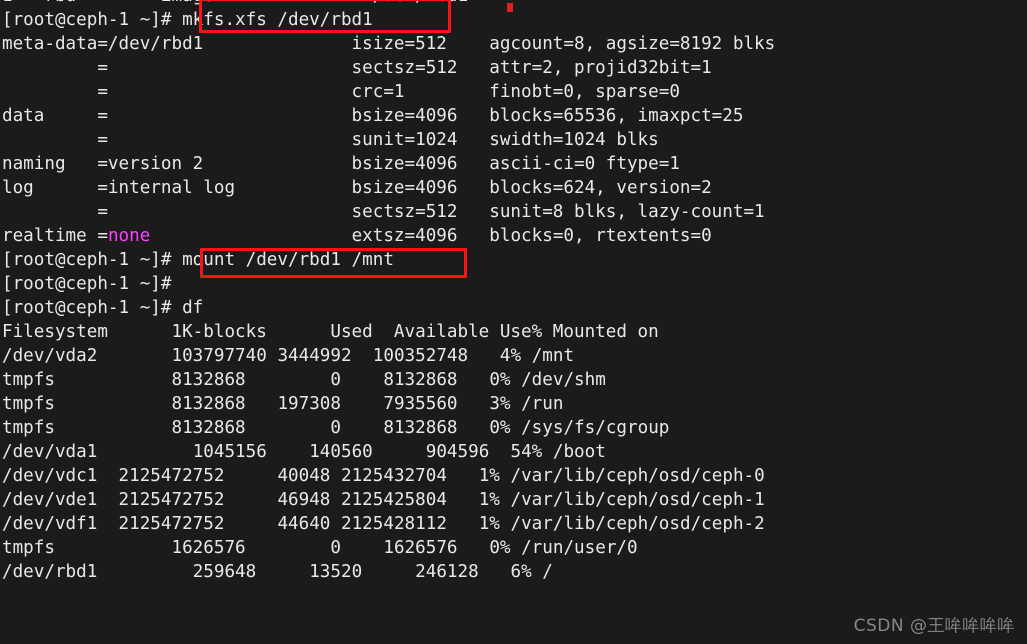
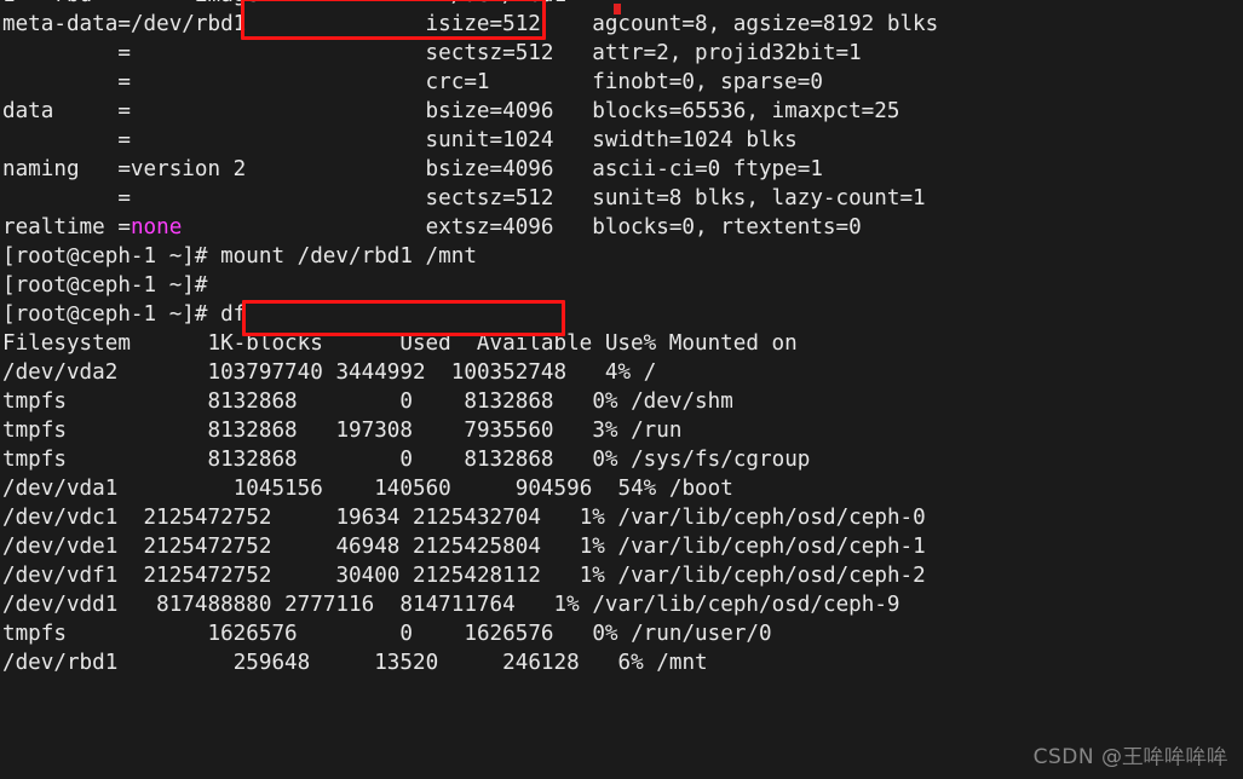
- [root@ceph-1 ~]# mkfs.xfs /dev/rbd1
  meta-data=/dev/rbd1 isize=512 agcount=8, agsize=8192 blks
  = sectsz=512 attr=2, projid32bit=1
  = crc=1 finobt=0, sparse=0
  data = bsize=4096 blocks=65536, imaxpct=25
  = sunit=1024 swidth=1024 blks
  naming =version 2 bsize=4096 ascii-ci=0 ftype=1
- log =internal log bsize=4096 blocks=624, version=2
  = sectsz=512 sunit=8 blks, lazy-count=1
  realtime =none extsz=4096 blocks=0, rtextents=0
  [root@ceph-1 ~]# mount /dev/rbd1 /mnt
  [root@ceph-1 ~]#
  [root@ceph-1 ~]# df
  Filesystem 1K-blocks Used Available Use% Mounted on
- /dev/vda2 103797740 3444992 100352748 4% /mnt
+ /dev/vda2 103797740 3444992 100352748 4% /
  tmpfs 8132868 0 8132868 0% /dev/shm
  tmpfs 8132868 197308 7935560 3% /run
  tmpfs 8132868 0 8132868 0% /sys/fs/cgroup
  /dev/vda1 1045156 140560 904596 54% /boot
- /dev/vdc1 2125472752 40048 2125432704 1% /var/lib/ceph/osd/ceph-0
+ /dev/vdc1 2125472752 19634 2125432704 1% /var/lib/ceph/osd/ceph-0
  /dev/vde1 2125472752 46948 2125425804 1% /var/lib/ceph/osd/ceph-1
- /dev/vdf1 2125472752 44640 2125428112 1% /var/lib/ceph/osd/ceph-2
+ /dev/vdf1 2125472752 30400 2125428112 1% /var/lib/ceph/osd/ceph-2
+ /dev/vdd1 817488880 2777116 814711764 1% /var/lib/ceph/osd/ceph-9
  tmpfs 1626576 0 1626576 0% /run/user/0
- /dev/rbd1 259648 13520 246128 6% /
+ /dev/rbd1 259648 13520 246128 6% /mnt
  CSDN @王哞哞哞哞
